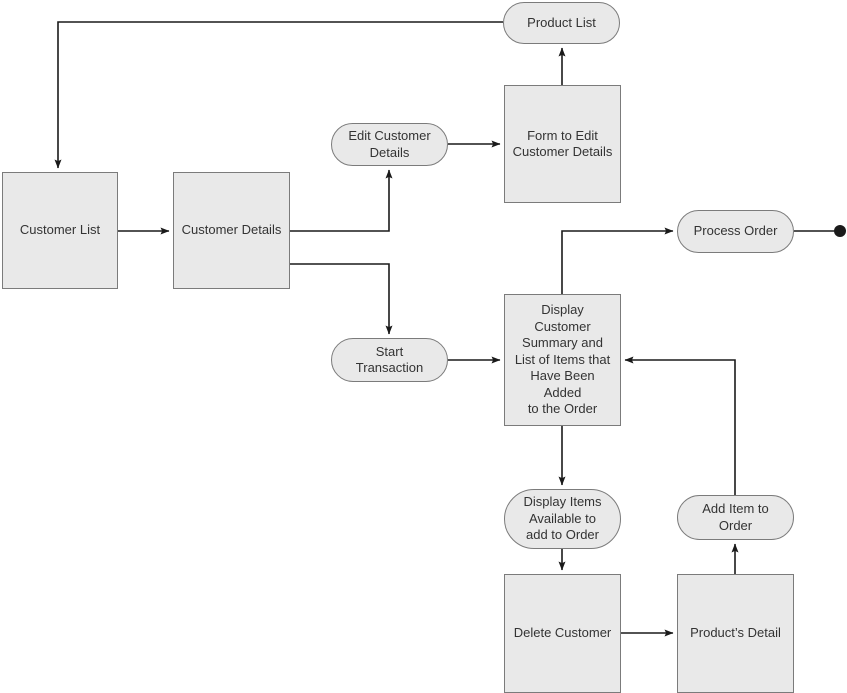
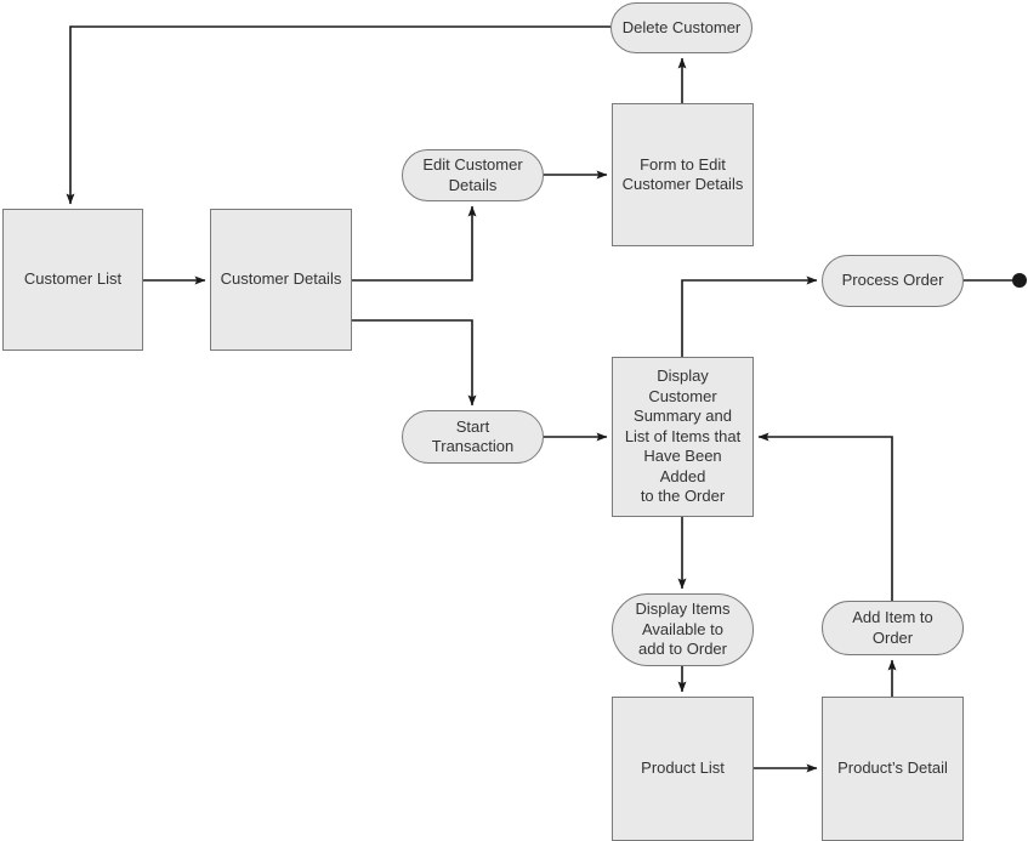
- Product List
+ Delete Customer
  Form to Edit
  Customer Details
  Edit Customer
  Details
  Customer List
  Customer Details
  Process Order
  Display
  Customer
  Summary and
  List of Items that
  Have Been
  Added
  to the Order
  Start
  Transaction
  Display Items
  Available to
  add to Order
  Add Item to
  Order
- Delete Customer
+ Product List
  Product’s Detail
